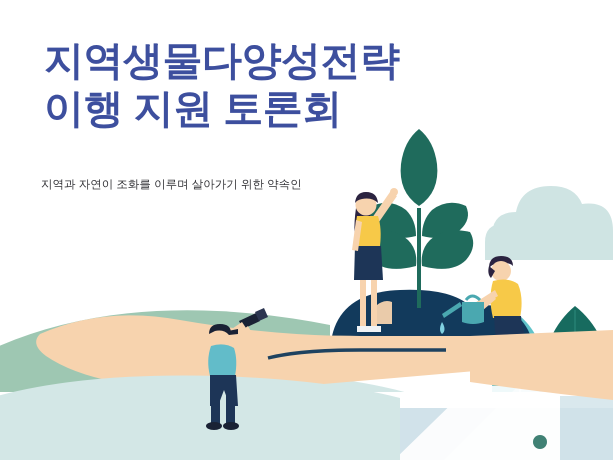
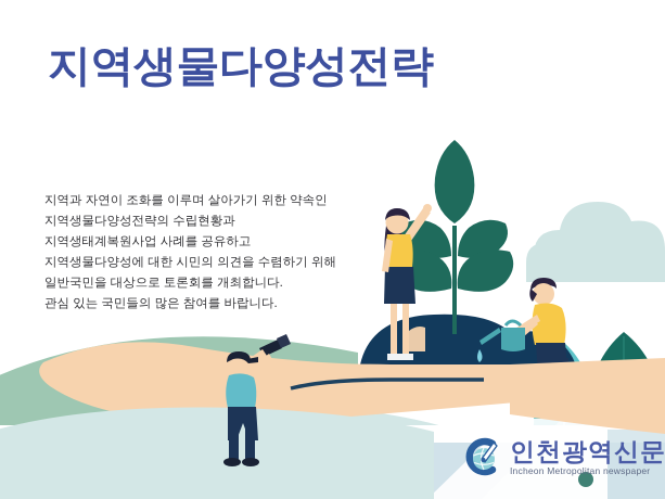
  지역생물다양성전략
- 이행 지원 토론회
  지역과 자연이 조화를 이루며 살아가기 위한 약속인
+ 지역생물다양성전략의 수립현황과
+ 지역생태계복원사업 사례를 공유하고
+ 지역생물다양성에 대한 시민의 의견을 수렴하기 위해
+ 일반국민을 대상으로 토론회를 개최합니다.
+ 관심 있는 국민들의 많은 참여를 바랍니다.
+ 인천광역신문
+ Incheon Metropolitan newspaper
